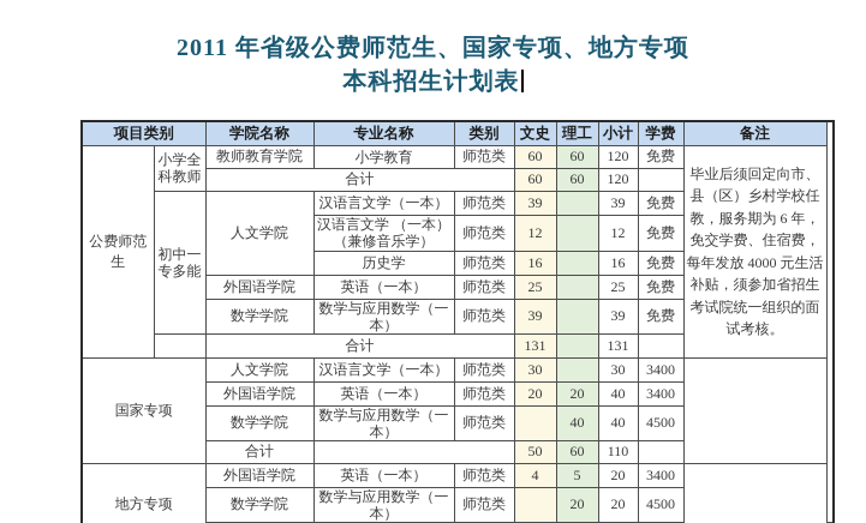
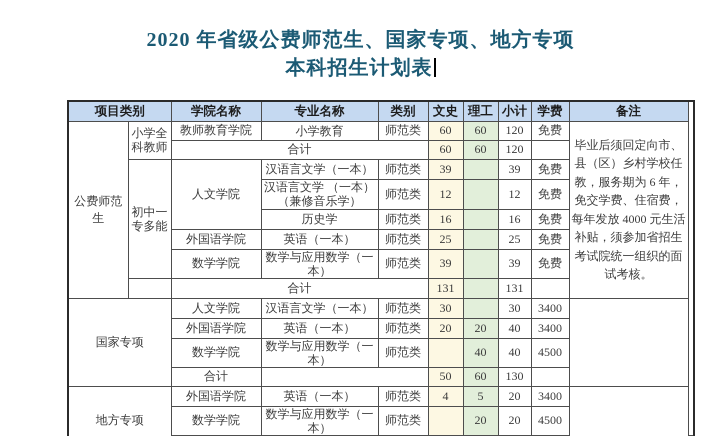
- 2011 年省级公费师范生、国家专项、地方专项
+ 2020 年省级公费师范生、国家专项、地方专项
  本科招生计划表
  项目类别	学院名称	专业名称	类别	文史	理工	小计	学费	备注
  公费师范生	小学全科教师	教师教育学院	小学教育	师范类	60	60	120	免费	毕业后须回定向市、县（区）乡村学校任教，服务期为 6 年，免交学费、住宿费，每年发放 4000 元生活补贴，须参加省招生考试院统一组织的面试考核。
  合计	60	60	120
  初中一专多能	人文学院	汉语言文学（一本）	师范类	39		39	免费
  汉语言文学 （一本） （兼修音乐学）	师范类	12		12	免费
  历史学	师范类	16		16	免费
  外国语学院	英语（一本）	师范类	25		25	免费
  数学学院	数学与应用数学（一本）	师范类	39		39	免费
  	合计	131		131
  国家专项	人文学院	汉语言文学（一本）	师范类	30		30	3400
  外国语学院	英语（一本）	师范类	20	20	40	3400
  数学学院	数学与应用数学（一本）	师范类		40	40	4500
- 合计		50	60	110
+ 合计		50	60	130
  地方专项	外国语学院	英语（一本）	师范类	4	5	20	3400
  数学学院	数学与应用数学（一本）	师范类		20	20	4500
